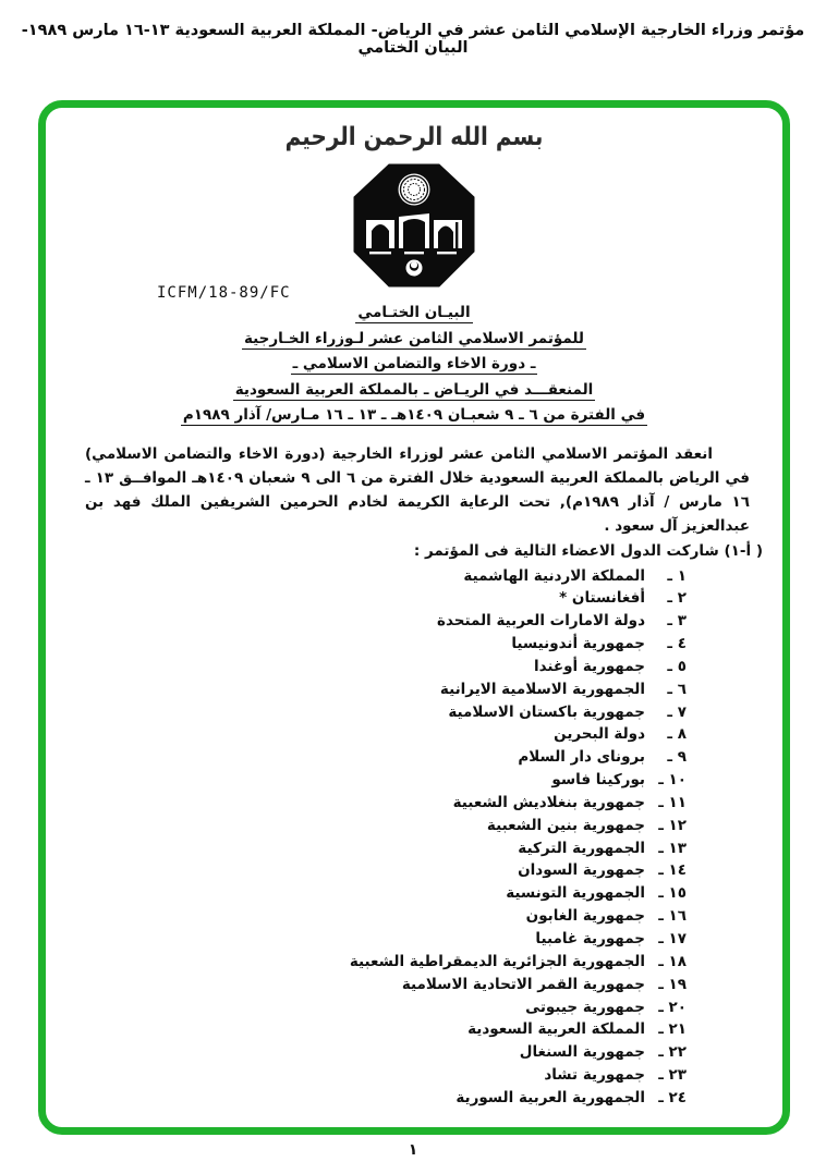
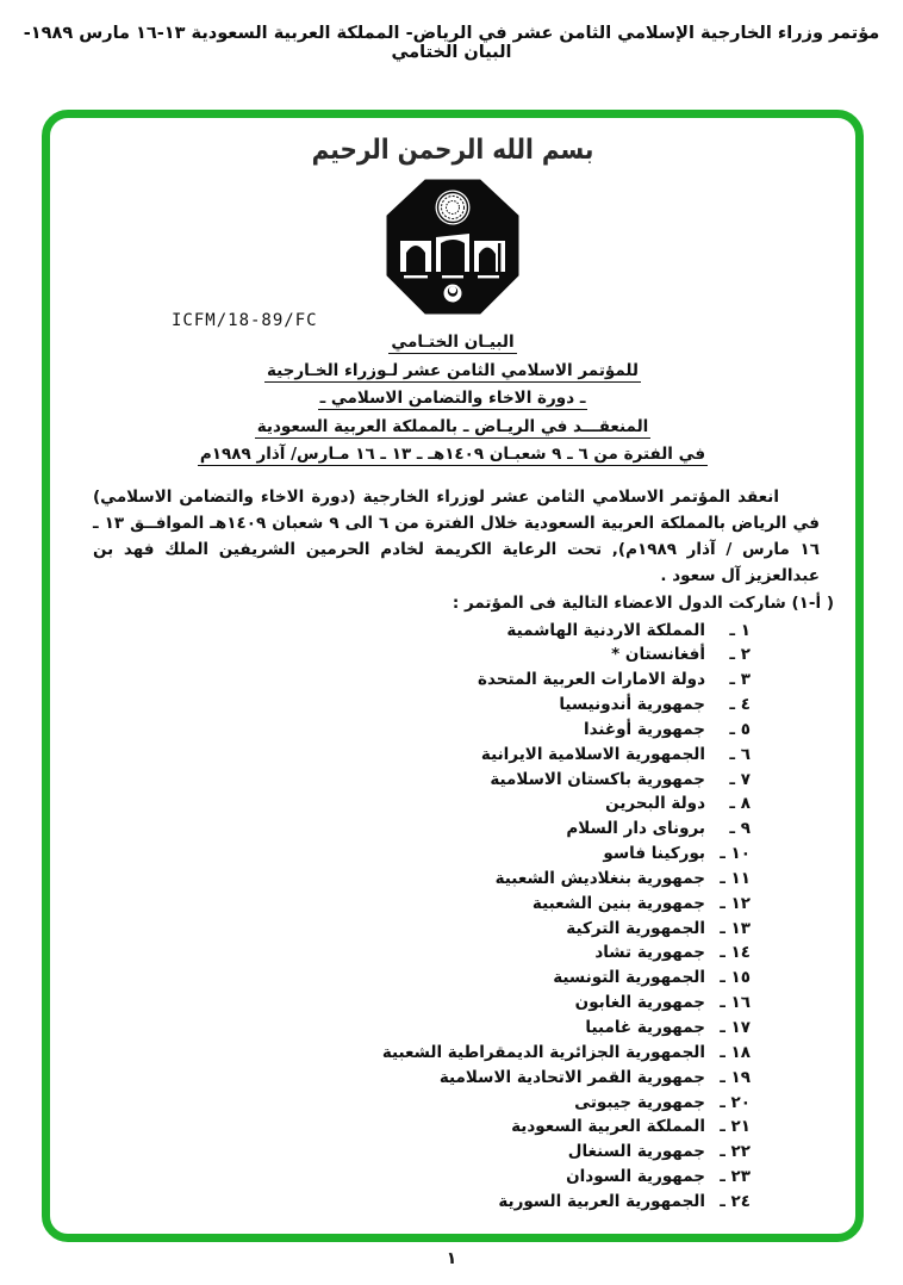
  مؤتمر وزراء الخارجية الإسلامي الثامن عشر في الرياض- المملكة العربية السعودية ١٣-١٦ مارس ١٩٨٩- البيان الختامي
  بسم الله الرحمن الرحيم
  ICFM/18-89/FC
  البيـان الختـامي
  للمؤتمر الاسلامي الثامن عشر لـوزراء الخـارجية
  ـ دورة الاخاء والتضامن الاسلامي ـ
  المنعقـــد في الريـاض ـ بالمملكة العربية السعودية
  في الفترة من ٦ ـ ٩ شعبـان ١٤٠٩هـ ـ ١٣ ـ ١٦ مـارس/ آذار ١٩٨٩م
  انعقد المؤتمر الاسلامي الثامن عشر لوزراء الخارجية (دورة الاخاء والتضامن الاسلامي) في الرياض بالمملكة العربية السعودية خلال الفترة من ٦ الى ٩ شعبان ١٤٠٩هـ الموافــق ١٣ ـ ١٦ مارس / آذار ١٩٨٩م), تحت الرعاية الكريمة لخادم الحرمين الشريفين الملك فهد بن عبدالعزيز آل سعود .
  ( أ-١) شاركت الدول الاعضاء التالية فى المؤتمر :
  ١ ـ
  المملكة الاردنية الهاشمية
  ٢ ـ
  أفغانستان *
  ٣ ـ
  دولة الامارات العربية المتحدة
  ٤ ـ
  جمهورية أندونيسيا
  ٥ ـ
  جمهورية أوغندا
  ٦ ـ
  الجمهورية الاسلامية الايرانية
  ٧ ـ
  جمهورية باكستان الاسلامية
  ٨ ـ
  دولة البحرين
  ٩ ـ
  بروناى دار السلام
  ١٠ ـ
  بوركينا فاسو
  ١١ ـ
  جمهورية بنغلاديش الشعبية
  ١٢ ـ
  جمهورية بنين الشعبية
  ١٣ ـ
  الجمهورية التركية
  ١٤ ـ
- جمهورية السودان
+ جمهورية تشاد
  ١٥ ـ
  الجمهورية التونسية
  ١٦ ـ
  جمهورية الغابون
  ١٧ ـ
  جمهورية غامبيا
  ١٨ ـ
  الجمهورية الجزائرية الديمقراطية الشعبية
  ١٩ ـ
  جمهورية القمر الاتحادية الاسلامية
  ٢٠ ـ
  جمهورية جيبوتى
  ٢١ ـ
  المملكة العربية السعودية
  ٢٢ ـ
  جمهورية السنغال
  ٢٣ ـ
- جمهورية تشاد
+ جمهورية السودان
  ٢٤ ـ
  الجمهورية العربية السورية
  ١
